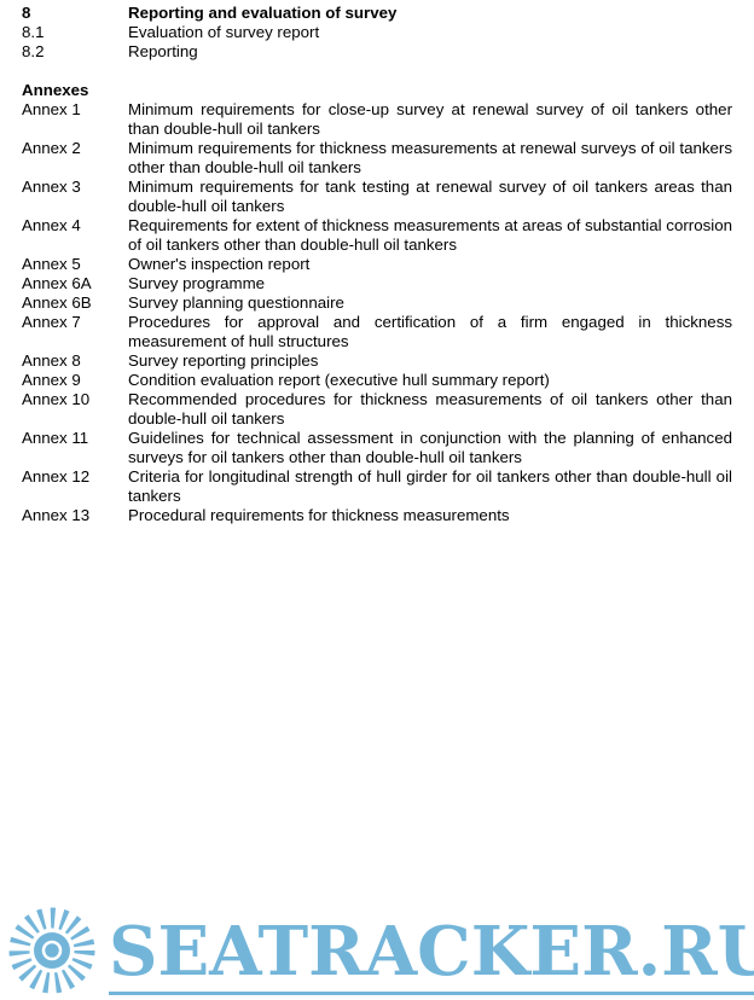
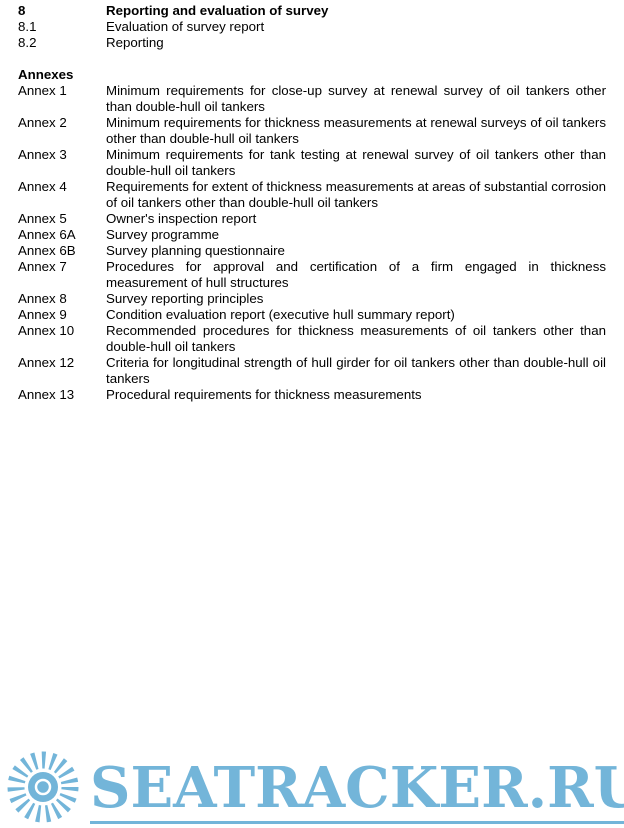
  8
  Reporting and evaluation of survey
  8.1
  Evaluation of survey report
  8.2
  Reporting
  Annexes
  Annex 1
  Minimum requirements for close-up survey at renewal survey of oil tankers other than double-hull oil tankers
  Annex 2
  Minimum requirements for thickness measurements at renewal surveys of oil tankers other than double-hull oil tankers
  Annex 3
- Minimum requirements for tank testing at renewal survey of oil tankers areas than double-hull oil tankers
+ Minimum requirements for tank testing at renewal survey of oil tankers other than double-hull oil tankers
  Annex 4
  Requirements for extent of thickness measurements at areas of substantial corrosion of oil tankers other than double-hull oil tankers
  Annex 5
  Owner's inspection report
  Annex 6A
  Survey programme
  Annex 6B
  Survey planning questionnaire
  Annex 7
  Procedures for approval and certification of a firm engaged in thickness measurement of hull structures
  Annex 8
  Survey reporting principles
  Annex 9
  Condition evaluation report (executive hull summary report)
  Annex 10
  Recommended procedures for thickness measurements of oil tankers other than double-hull oil tankers
- Annex 11
- Guidelines for technical assessment in conjunction with the planning of enhanced surveys for oil tankers other than double-hull oil tankers
  Annex 12
  Criteria for longitudinal strength of hull girder for oil tankers other than double-hull oil tankers
  Annex 13
  Procedural requirements for thickness measurements
  SEATRACKER.RU
